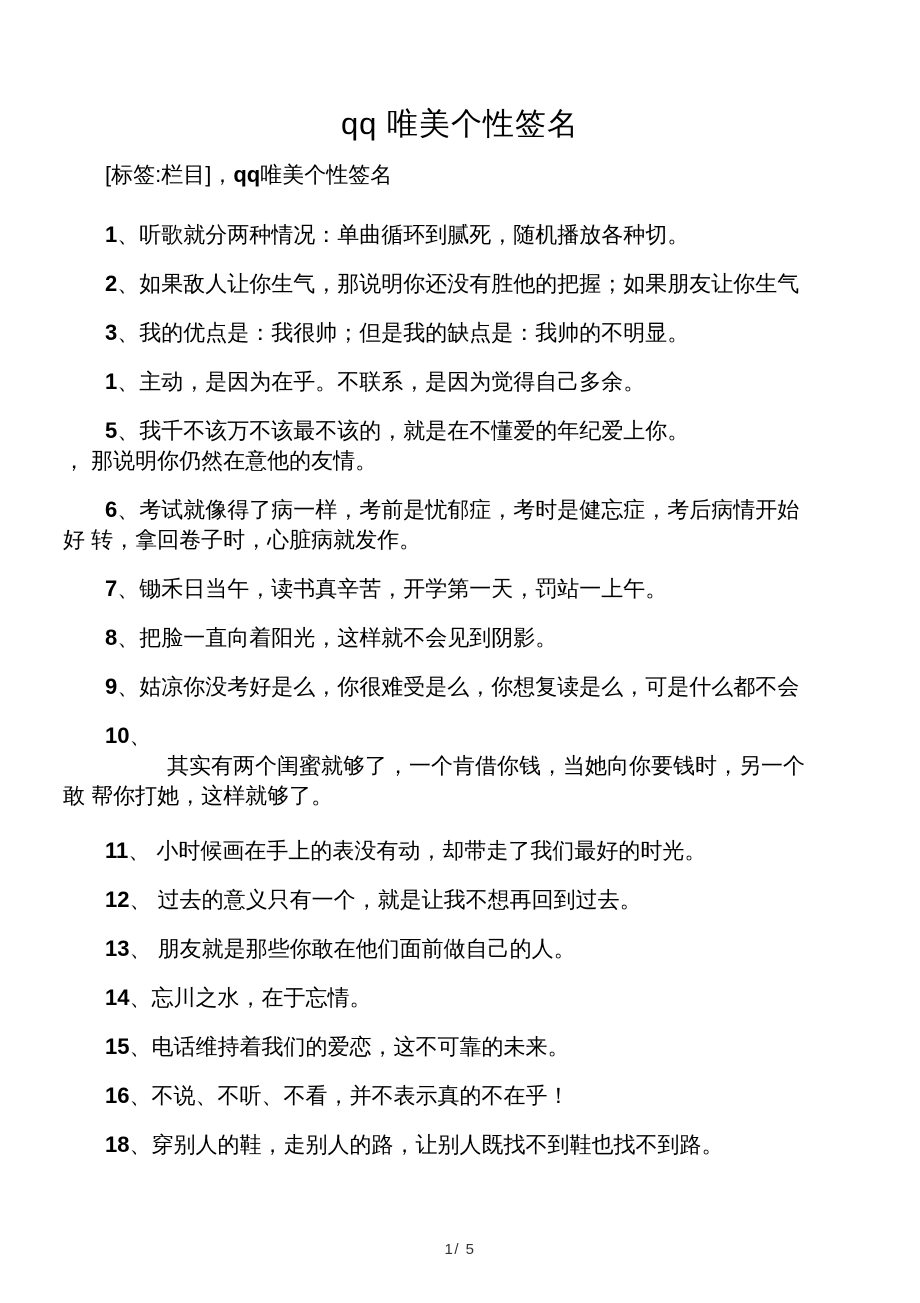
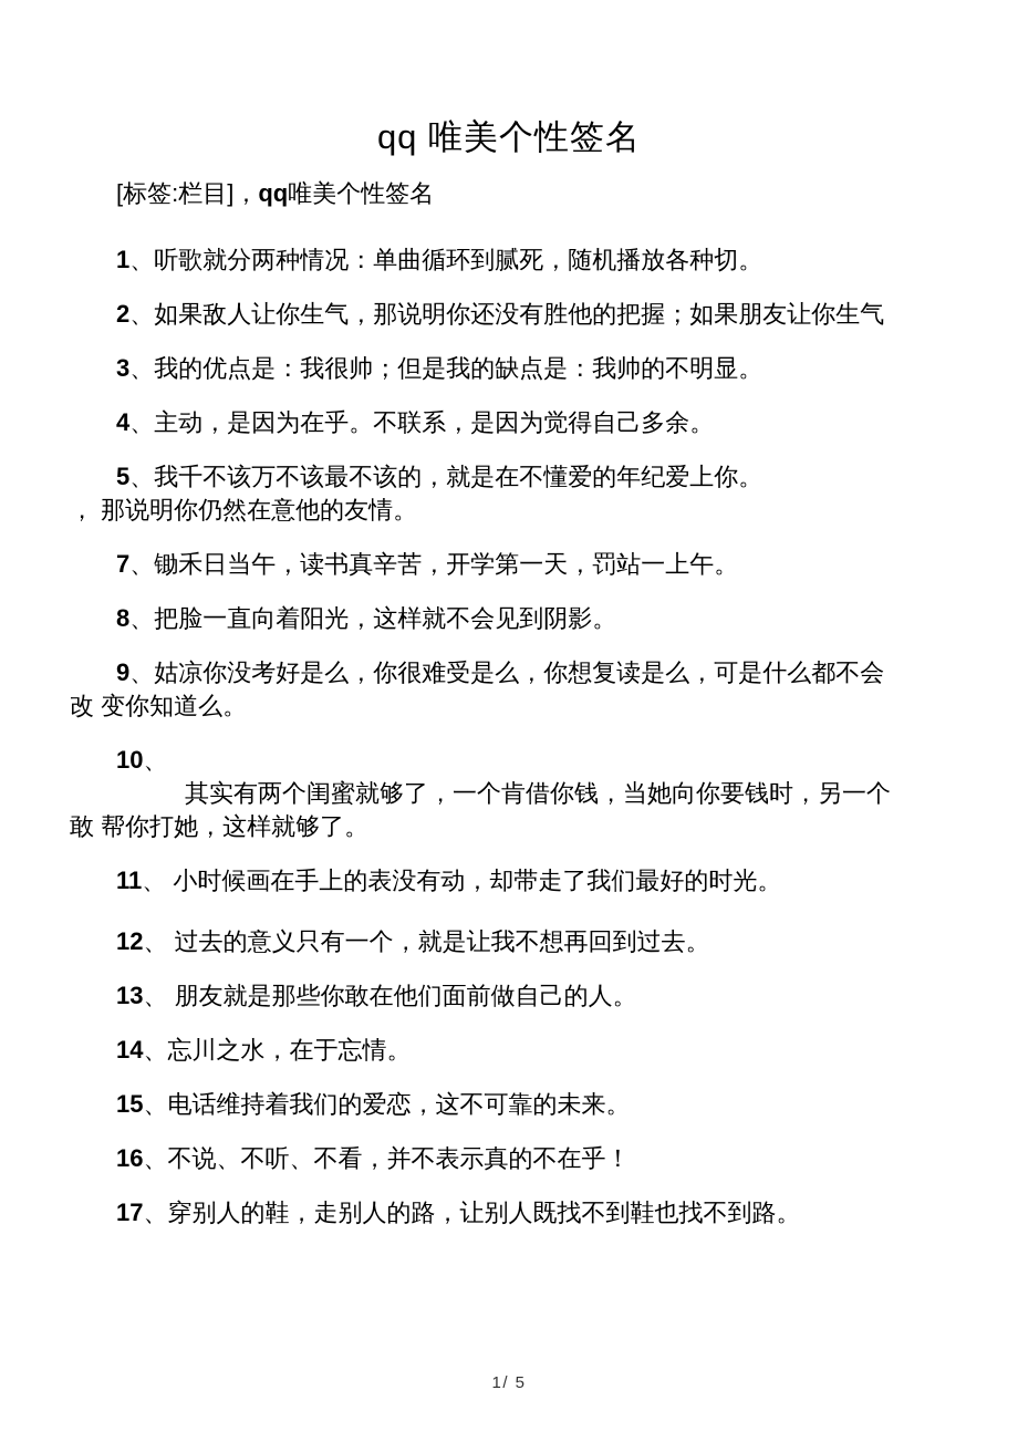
  qq 唯美个性签名
  [标签:栏目]，qq唯美个性签名
  1、听歌就分两种情况：单曲循环到腻死，随机播放各种切。
  2、如果敌人让你生气，那说明你还没有胜他的把握；如果朋友让你生气
  3、我的优点是：我很帅；但是我的缺点是：我帅的不明显。
- 1、主动，是因为在乎。不联系，是因为觉得自己多余。
+ 4、主动，是因为在乎。不联系，是因为觉得自己多余。
  5、我千不该万不该最不该的，就是在不懂爱的年纪爱上你。
  ， 那说明你仍然在意他的友情。
- 6、考试就像得了病一样，考前是忧郁症，考时是健忘症，考后病情开始
- 好 转，拿回卷子时，心脏病就发作。
  7、锄禾日当午，读书真辛苦，开学第一天，罚站一上午。
  8、把脸一直向着阳光，这样就不会见到阴影。
  9、姑凉你没考好是么，你很难受是么，你想复读是么，可是什么都不会
+ 改 变你知道么。
  10、
  其实有两个闺蜜就够了，一个肯借你钱，当她向你要钱时，另一个
  敢 帮你打她，这样就够了。
  11、 小时候画在手上的表没有动，却带走了我们最好的时光。
  12、 过去的意义只有一个，就是让我不想再回到过去。
  13、 朋友就是那些你敢在他们面前做自己的人。
  14、忘川之水，在于忘情。
  15、电话维持着我们的爱恋，这不可靠的未来。
  16、不说、不听、不看，并不表示真的不在乎！
- 18、穿别人的鞋，走别人的路，让别人既找不到鞋也找不到路。
+ 17、穿别人的鞋，走别人的路，让别人既找不到鞋也找不到路。
  1/ 5
